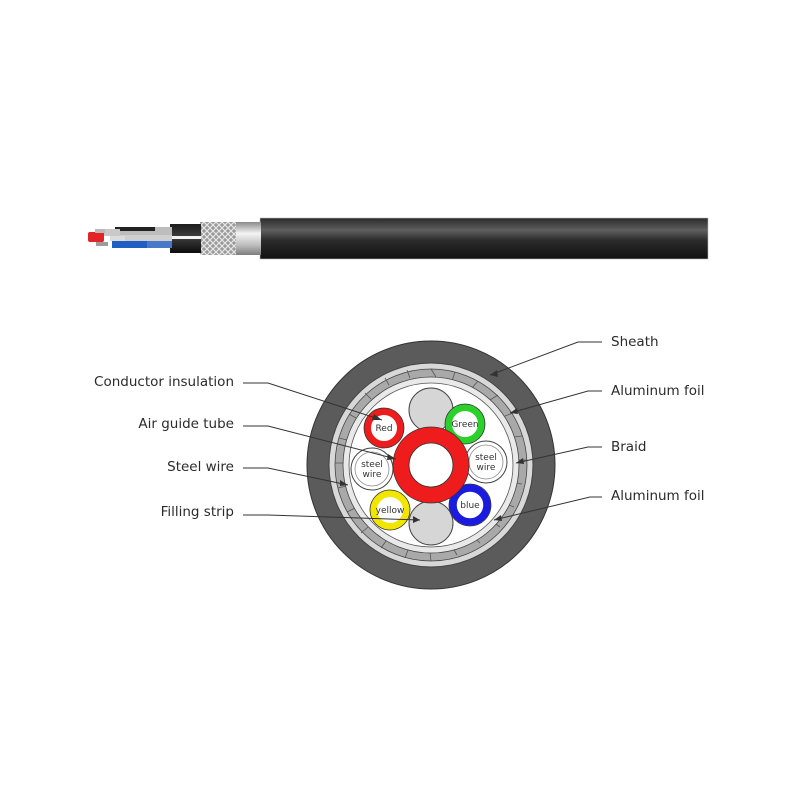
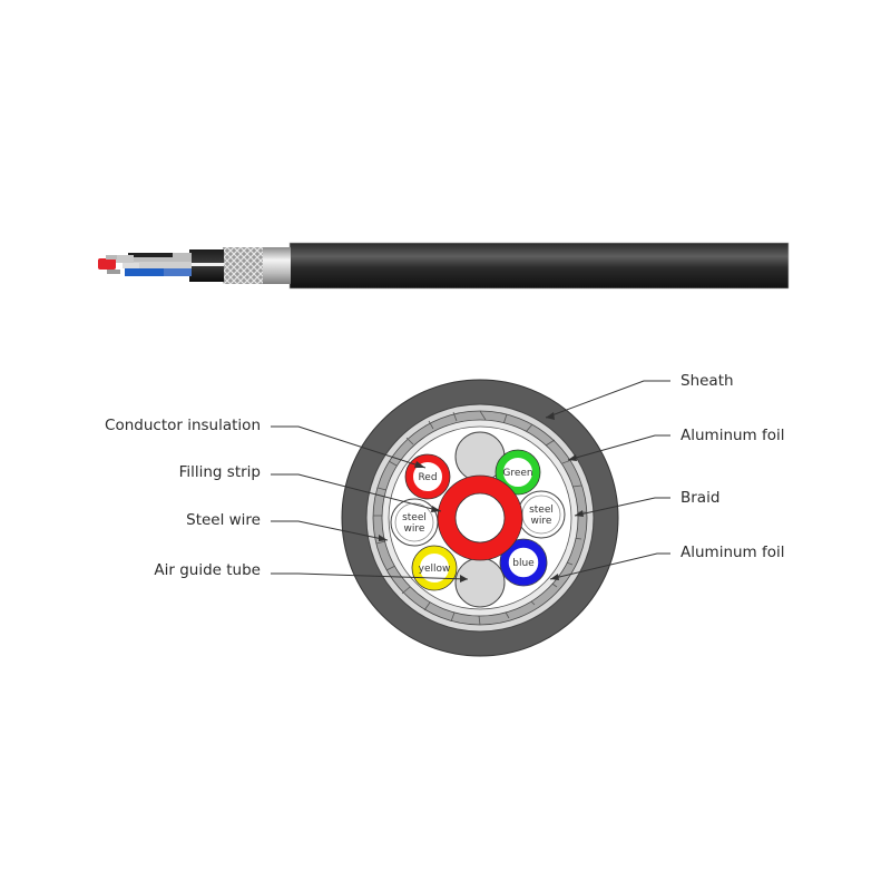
  Red
  Green
  steel
  wire
  steel
  wire
  yellow
  blue
  Conductor insulation
- Air guide tube
+ Filling strip
  Steel wire
- Filling strip
+ Air guide tube
  Sheath
  Aluminum foil
  Braid
  Aluminum foil
